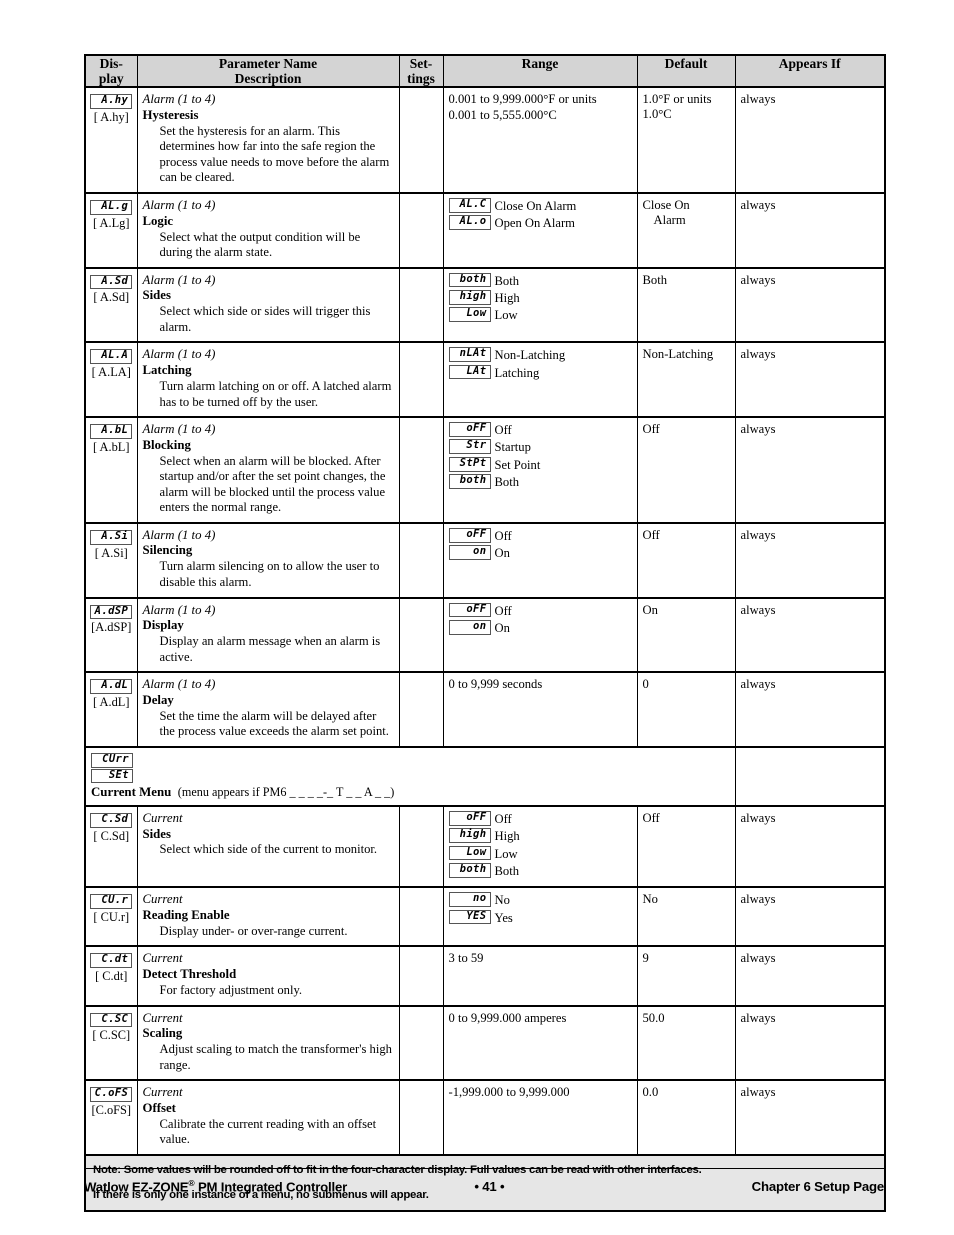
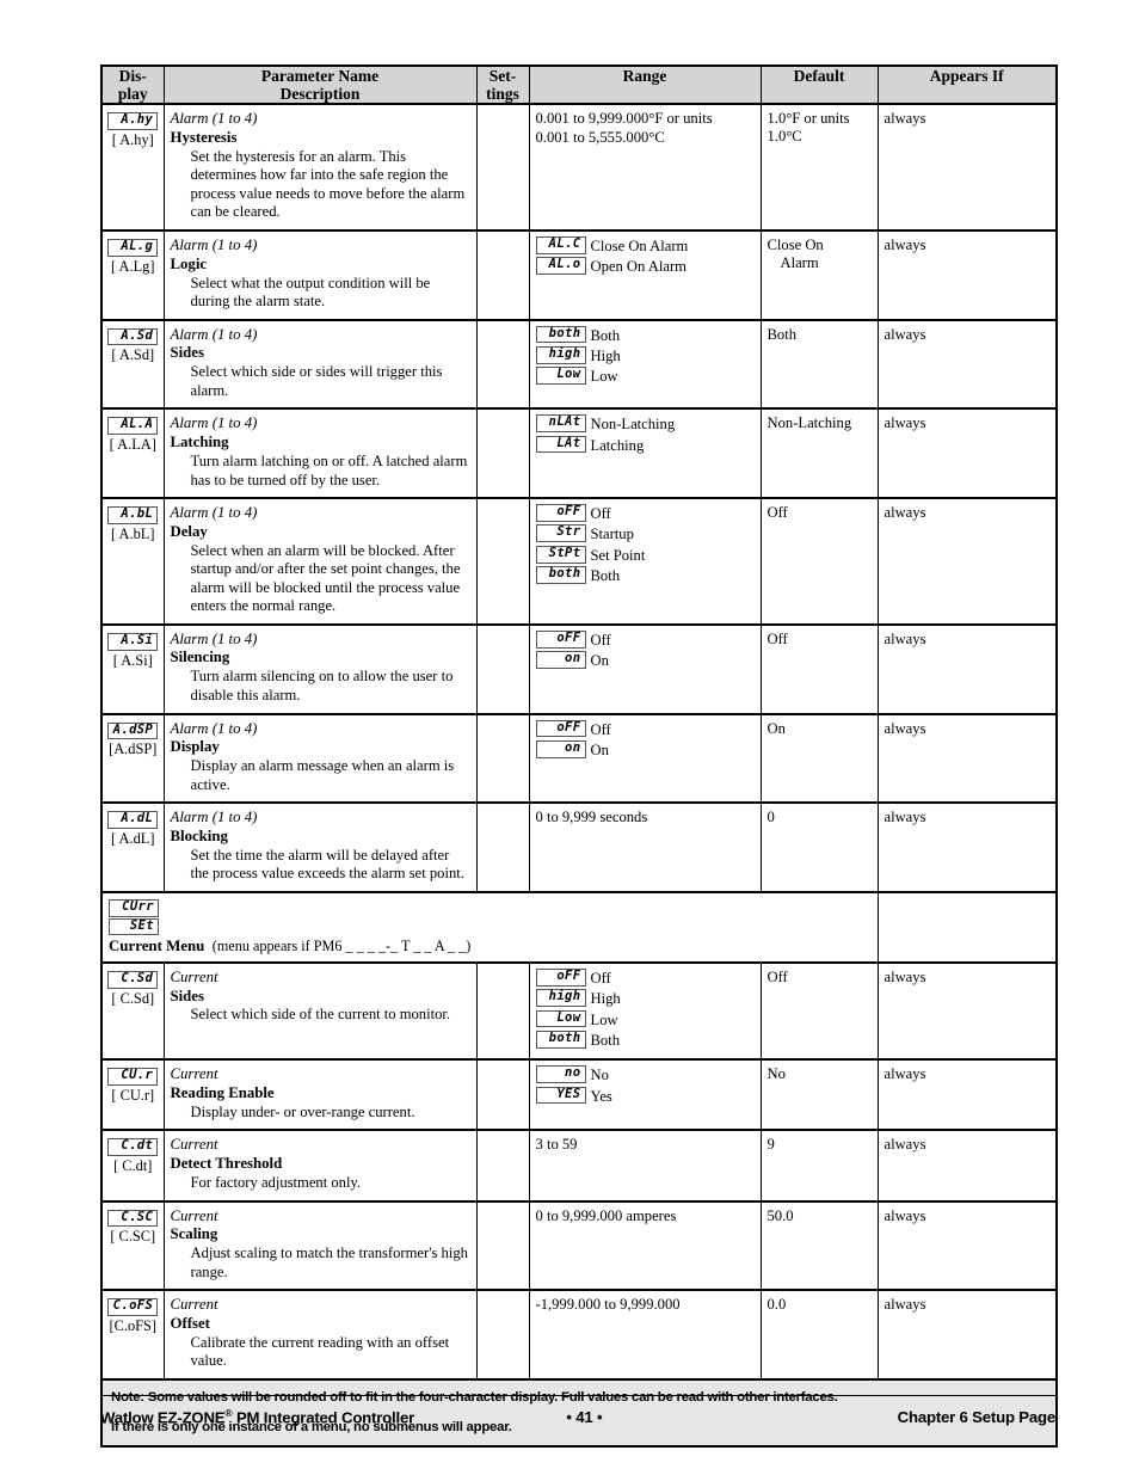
  Dis- play	Parameter Name Description	Set- tings	Range	Default	Appears If
  A.hy[ A.hy]	Alarm (1 to 4)HysteresisSet the hysteresis for an alarm. This determines how far into the safe region the process value needs to move before the alarm can be cleared.		0.001 to 9,999.000°F or units0.001 to 5,555.000°C	1.0°F or units1.0°C	always
  AL.g[ A.Lg]	Alarm (1 to 4)LogicSelect what the output condition will be during the alarm state.		AL.C Close On AlarmAL.o Open On Alarm	Close OnAlarm	always
  A.Sd[ A.Sd]	Alarm (1 to 4)SidesSelect which side or sides will trigger this alarm.		both Bothhigh HighLow Low	Both	always
  AL.A[ A.LA]	Alarm (1 to 4)LatchingTurn alarm latching on or off. A latched alarm has to be turned off by the user.		nLAt Non-LatchingLAt Latching	Non-Latching	always
- A.bL[ A.bL]	Alarm (1 to 4)BlockingSelect when an alarm will be blocked. After startup and/or after the set point changes, the alarm will be blocked until the process value enters the normal range.		oFF OffStr StartupStPt Set Pointboth Both	Off	always
+ A.bL[ A.bL]	Alarm (1 to 4)DelaySelect when an alarm will be blocked. After startup and/or after the set point changes, the alarm will be blocked until the process value enters the normal range.		oFF OffStr StartupStPt Set Pointboth Both	Off	always
  A.Si[ A.Si]	Alarm (1 to 4)SilencingTurn alarm silencing on to allow the user to disable this alarm.		oFF Offon On	Off	always
  A.dSP[A.dSP]	Alarm (1 to 4)DisplayDisplay an alarm message when an alarm is active.		oFF Offon On	On	always
- A.dL[ A.dL]	Alarm (1 to 4)DelaySet the time the alarm will be delayed after the process value exceeds the alarm set point.		0 to 9,999 seconds	0	always
+ A.dL[ A.dL]	Alarm (1 to 4)BlockingSet the time the alarm will be delayed after the process value exceeds the alarm set point.		0 to 9,999 seconds	0	always
  CUrrSEtCurrent Menu (menu appears if PM6 _ _ _ _-_ T _ _ A _ _)
  C.Sd[ C.Sd]	CurrentSidesSelect which side of the current to monitor.		oFF Offhigh HighLow Lowboth Both	Off	always
  CU.r[ CU.r]	CurrentReading EnableDisplay under- or over-range current.		no NoYES Yes	No	always
  C.dt[ C.dt]	CurrentDetect ThresholdFor factory adjustment only.		3 to 59	9	always
  C.SC[ C.SC]	CurrentScalingAdjust scaling to match the transformer's high range.		0 to 9,999.000 amperes	50.0	always
  C.oFS[C.oFS]	CurrentOffsetCalibrate the current reading with an offset value.		-1,999.000 to 9,999.000	0.0	always
  Note: Some values will be rounded off to fit in the four-character display. Full values can be read with other interfaces.If there is only one instance of a menu, no submenus will appear.
  Watlow EZ-ZONE® PM Integrated Controller
  • 41 •
  Chapter 6 Setup Page
